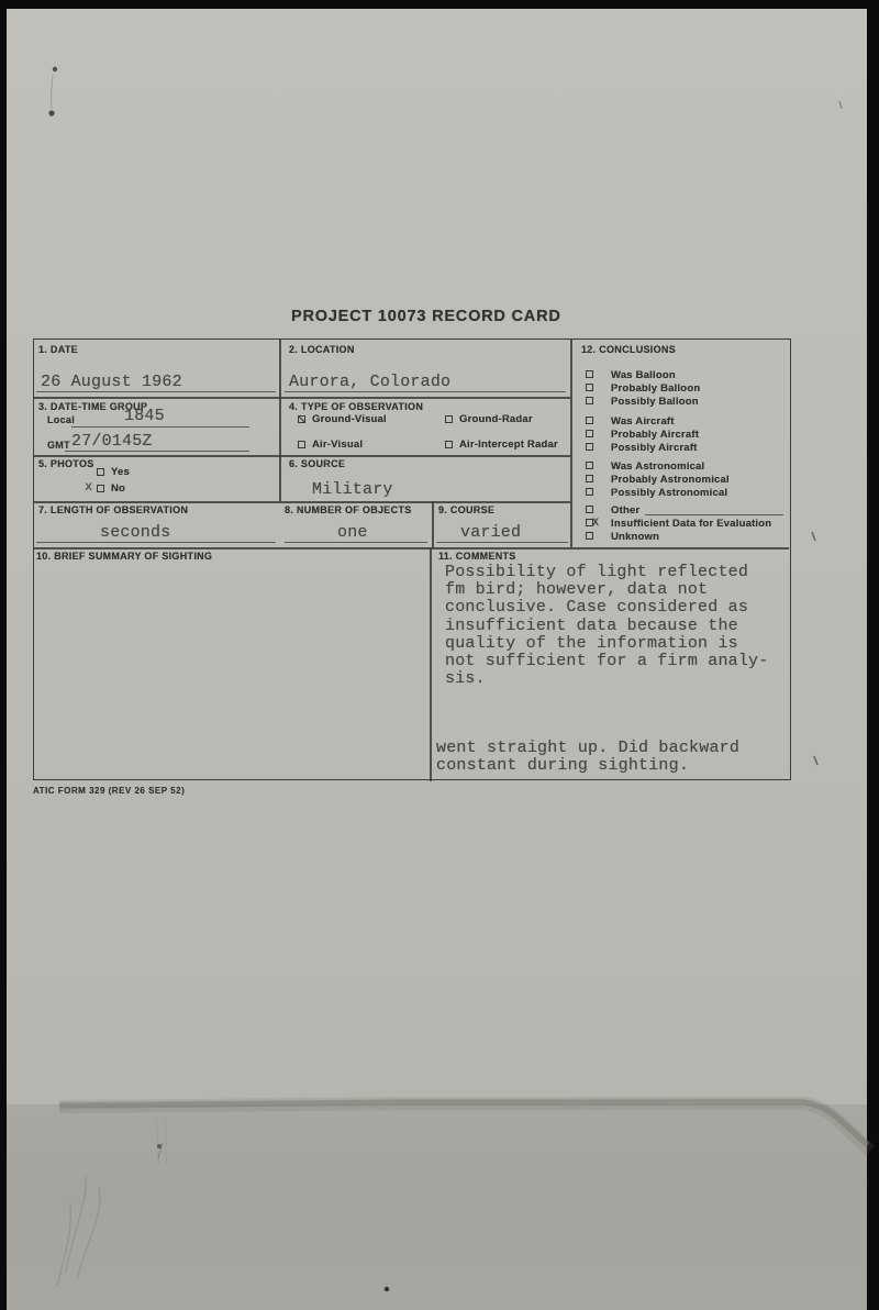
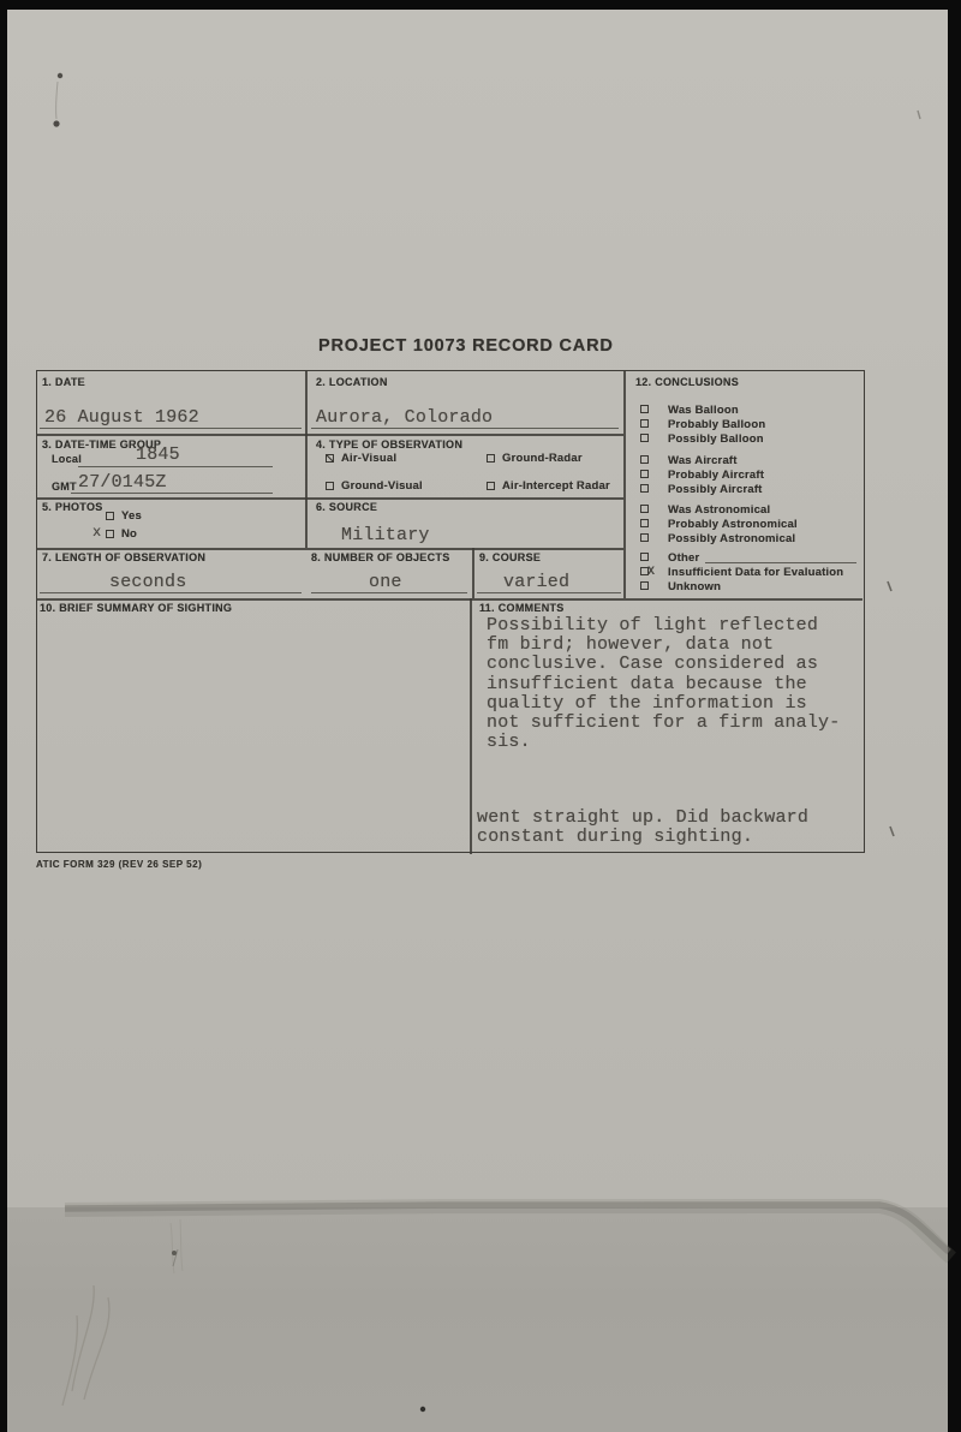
  PROJECT 10073 RECORD CARD
  1. DATE
  26 August 1962
  2. LOCATION
  Aurora, Colorado
  3. DATE-TIME GROUP
  Local
  1845
  GMT
  27/0145Z
  4. TYPE OF OBSERVATION
- Ground-Visual
+ Air-Visual
  Ground-Radar
- Air-Visual
+ Ground-Visual
  Air-Intercept Radar
  5. PHOTOS
  Yes
  x
  No
  6. SOURCE
  Military
  7. LENGTH OF OBSERVATION
  seconds
  8. NUMBER OF OBJECTS
  one
  9. COURSE
  varied
  10. BRIEF SUMMARY OF SIGHTING
  11. COMMENTS
  Possibility of light reflected
  fm bird; however, data not
  conclusive. Case considered as
  insufficient data because the
  quality of the information is
  not sufficient for a firm analy-
  sis.
  went straight up. Did backward
  constant during sighting.
  12. CONCLUSIONS
  Was Balloon
  Probably Balloon
  Possibly Balloon
  Was Aircraft
  Probably Aircraft
  Possibly Aircraft
  Was Astronomical
  Probably Astronomical
  Possibly Astronomical
  Other
  X
  Insufficient Data for Evaluation
  Unknown
  ATIC FORM 329 (REV 26 SEP 52)
